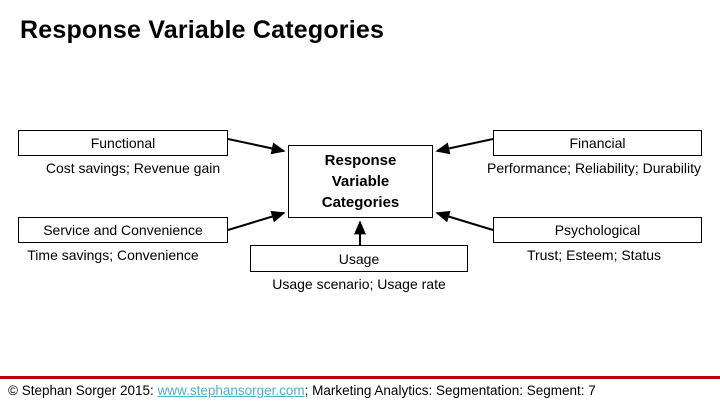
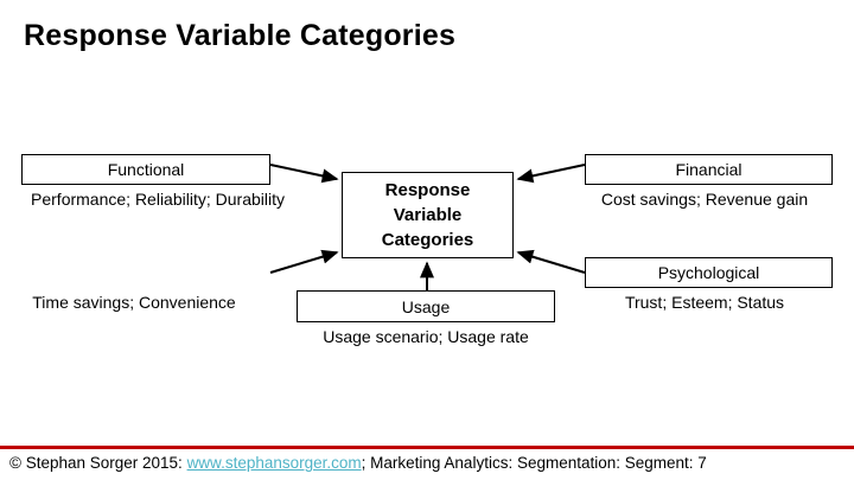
  Response Variable Categories
  Response
  Variable
  Categories
  Functional
- Cost savings; Revenue gain
+ Performance; Reliability; Durability
- Service and Convenience
  Time savings; Convenience
  Financial
- Performance; Reliability; Durability
+ Cost savings; Revenue gain
  Psychological
  Trust; Esteem; Status
  Usage
  Usage scenario; Usage rate
  © Stephan Sorger 2015: www.stephansorger.com; Marketing Analytics: Segmentation: Segment: 7
